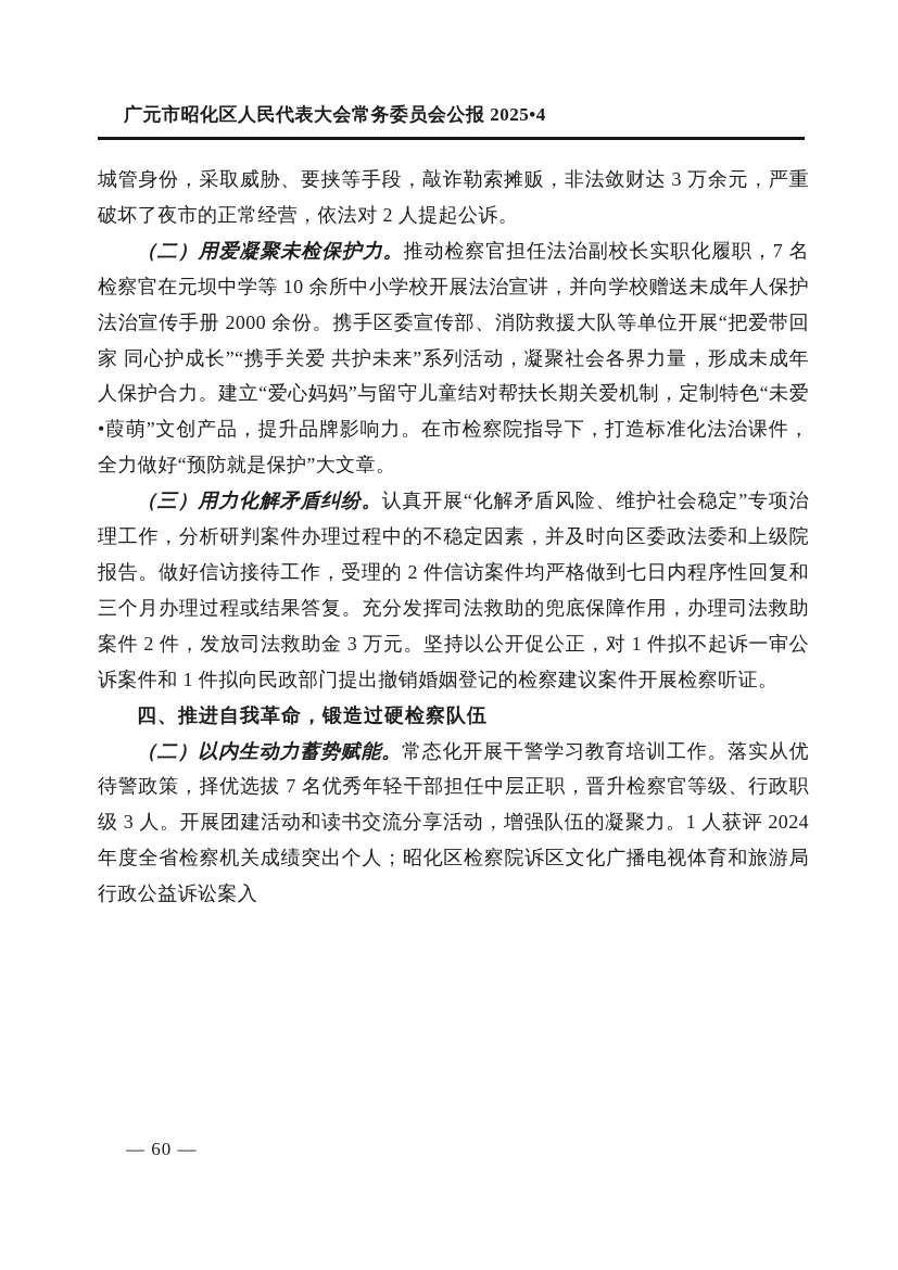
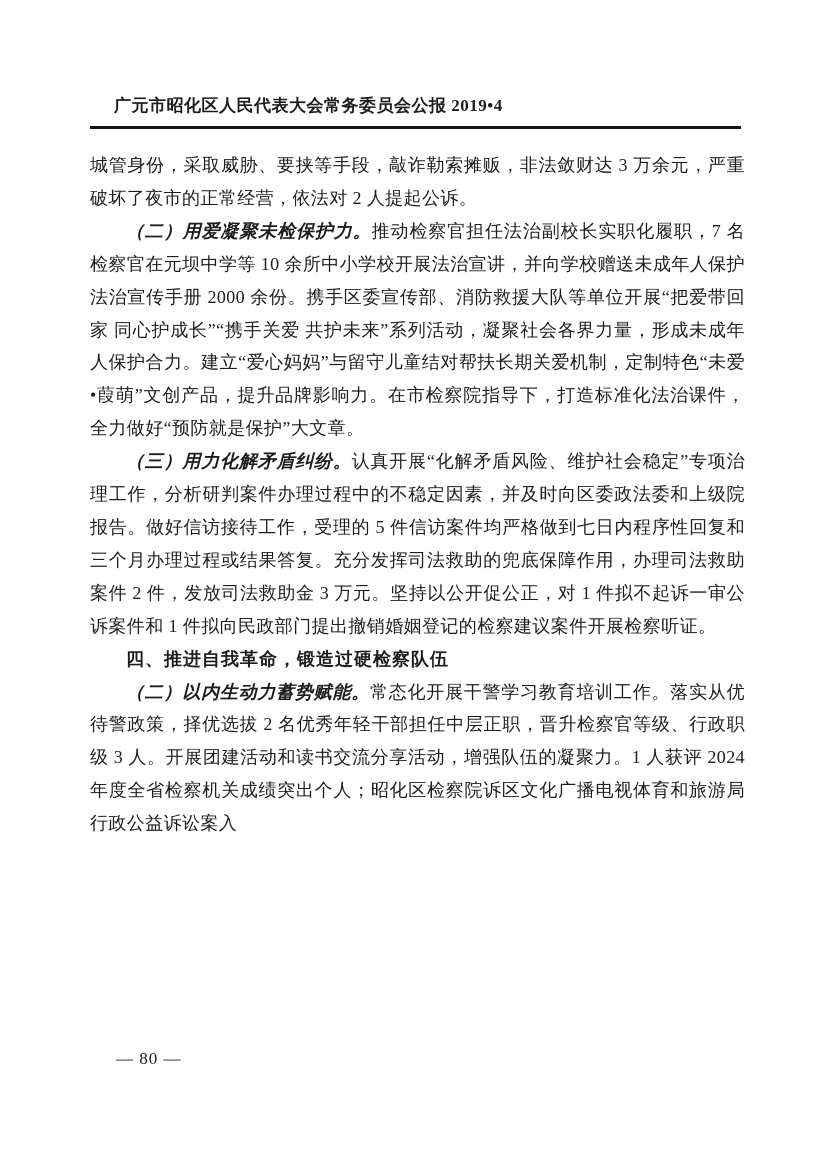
- 广元市昭化区人民代表大会常务委员会公报 2025•4
+ 广元市昭化区人民代表大会常务委员会公报 2019•4
  城管身份，采取威胁、要挟等手段，敲诈勒索摊贩，非法敛财达 3 万余元，严重破坏了夜市的正常经营，依法对 2 人提起公诉。
  （二）用爱凝聚未检保护力。推动检察官担任法治副校长实职化履职，7 名检察官在元坝中学等 10 余所中小学校开展法治宣讲，并向学校赠送未成年人保护法治宣传手册 2000 余份。携手区委宣传部、消防救援大队等单位开展“把爱带回家 同心护成长”“携手关爱 共护未来”系列活动，凝聚社会各界力量，形成未成年人保护合力。建立“爱心妈妈”与留守儿童结对帮扶长期关爱机制，定制特色“未爱•葭萌”文创产品，提升品牌影响力。在市检察院指导下，打造标准化法治课件，全力做好“预防就是保护”大文章。
- （三）用力化解矛盾纠纷。认真开展“化解矛盾风险、维护社会稳定”专项治理工作，分析研判案件办理过程中的不稳定因素，并及时向区委政法委和上级院报告。做好信访接待工作，受理的 2 件信访案件均严格做到七日内程序性回复和三个月办理过程或结果答复。充分发挥司法救助的兜底保障作用，办理司法救助案件 2 件，发放司法救助金 3 万元。坚持以公开促公正，对 1 件拟不起诉一审公诉案件和 1 件拟向民政部门提出撤销婚姻登记的检察建议案件开展检察听证。
+ （三）用力化解矛盾纠纷。认真开展“化解矛盾风险、维护社会稳定”专项治理工作，分析研判案件办理过程中的不稳定因素，并及时向区委政法委和上级院报告。做好信访接待工作，受理的 5 件信访案件均严格做到七日内程序性回复和三个月办理过程或结果答复。充分发挥司法救助的兜底保障作用，办理司法救助案件 2 件，发放司法救助金 3 万元。坚持以公开促公正，对 1 件拟不起诉一审公诉案件和 1 件拟向民政部门提出撤销婚姻登记的检察建议案件开展检察听证。
  四、推进自我革命，锻造过硬检察队伍
- （二）以内生动力蓄势赋能。常态化开展干警学习教育培训工作。落实从优待警政策，择优选拔 7 名优秀年轻干部担任中层正职，晋升检察官等级、行政职级 3 人。开展团建活动和读书交流分享活动，增强队伍的凝聚力。1 人获评 2024 年度全省检察机关成绩突出个人；昭化区检察院诉区文化广播电视体育和旅游局行政公益诉讼案入
+ （二）以内生动力蓄势赋能。常态化开展干警学习教育培训工作。落实从优待警政策，择优选拔 2 名优秀年轻干部担任中层正职，晋升检察官等级、行政职级 3 人。开展团建活动和读书交流分享活动，增强队伍的凝聚力。1 人获评 2024 年度全省检察机关成绩突出个人；昭化区检察院诉区文化广播电视体育和旅游局行政公益诉讼案入
- — 60 —
+ — 80 —
